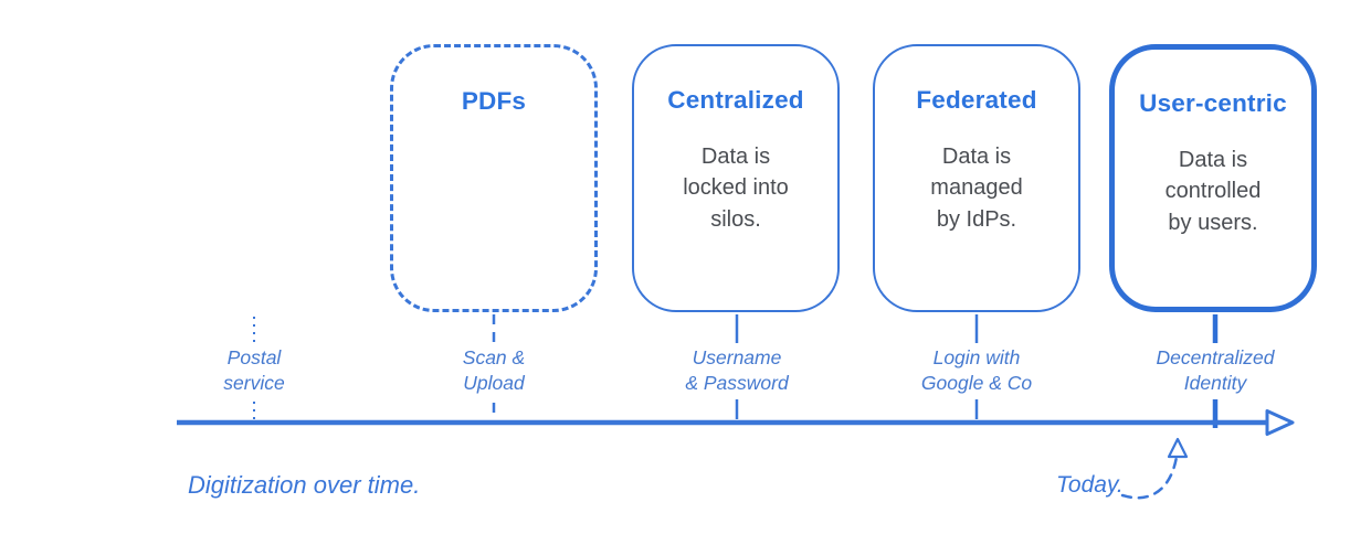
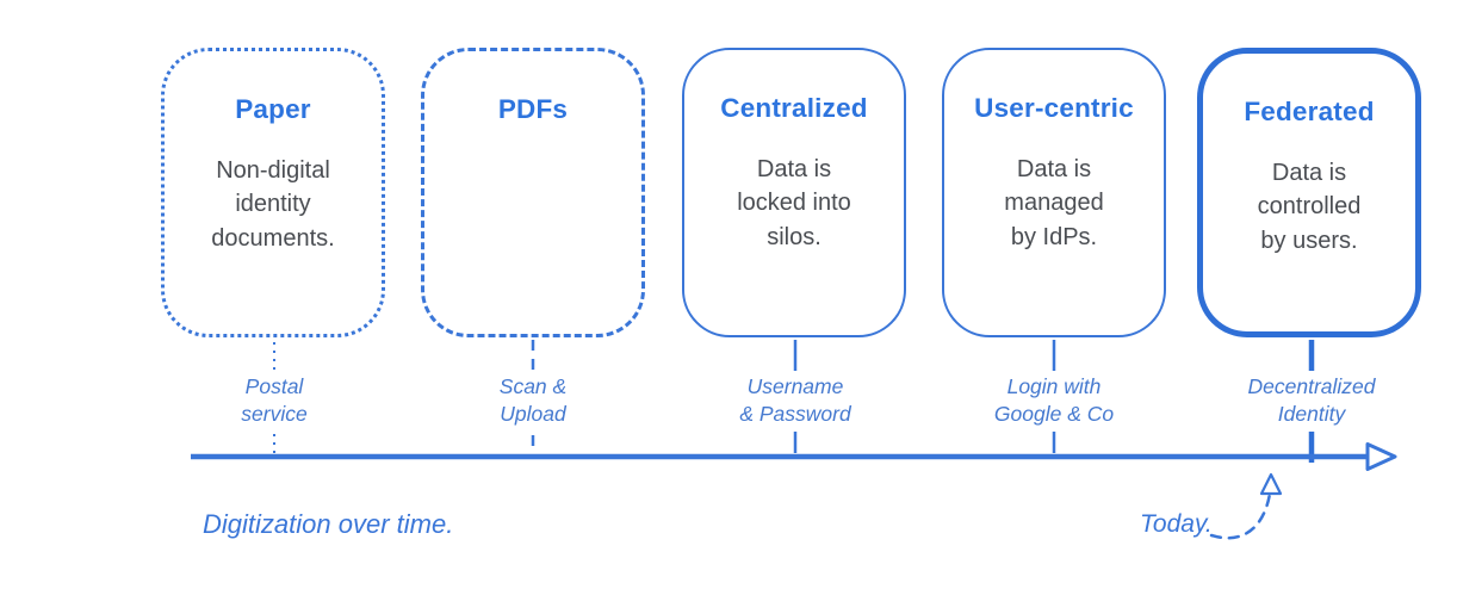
+ Paper
+ Non-digital
+ identity
+ documents.
  PDFs
  Centralized
  Data is
  locked into
  silos.
- Federated
+ User-centric
  Data is
  managed
  by IdPs.
- User-centric
+ Federated
  Data is
  controlled
  by users.
  Postal
  service
  Scan &
  Upload
  Username
  & Password
  Login with
  Google & Co
  Decentralized
  Identity
  Digitization over time.
  Today.
